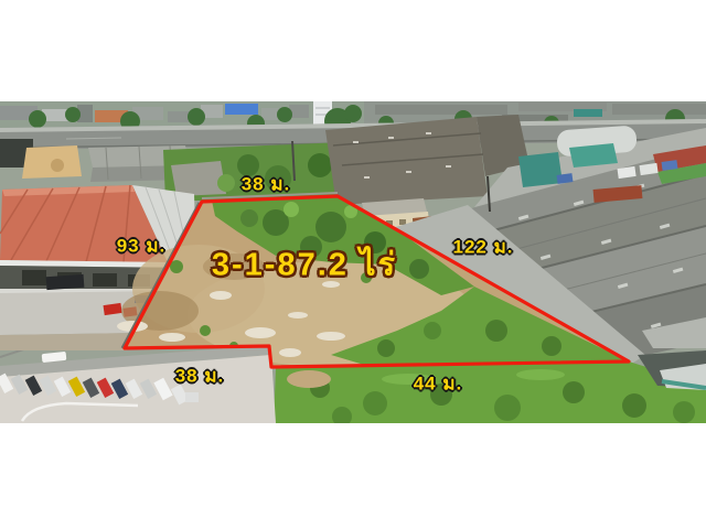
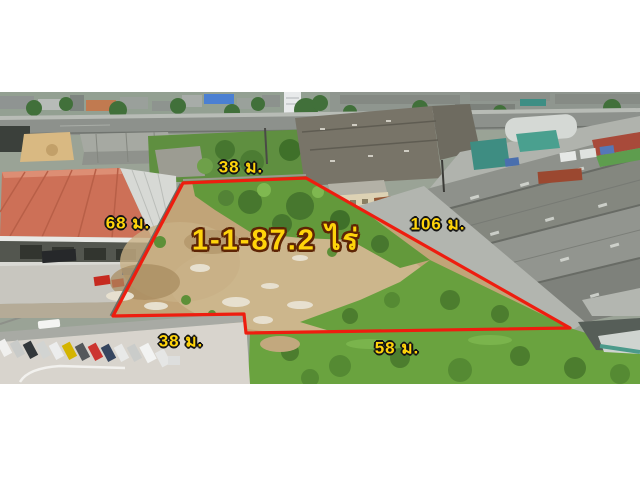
  38 ม.
- 93 ม.
+ 68 ม.
- 122 ม.
+ 106 ม.
  38 ม.
- 44 ม.
+ 58 ม.
- 3-1-87.2 ไร่
+ 1-1-87.2 ไร่
